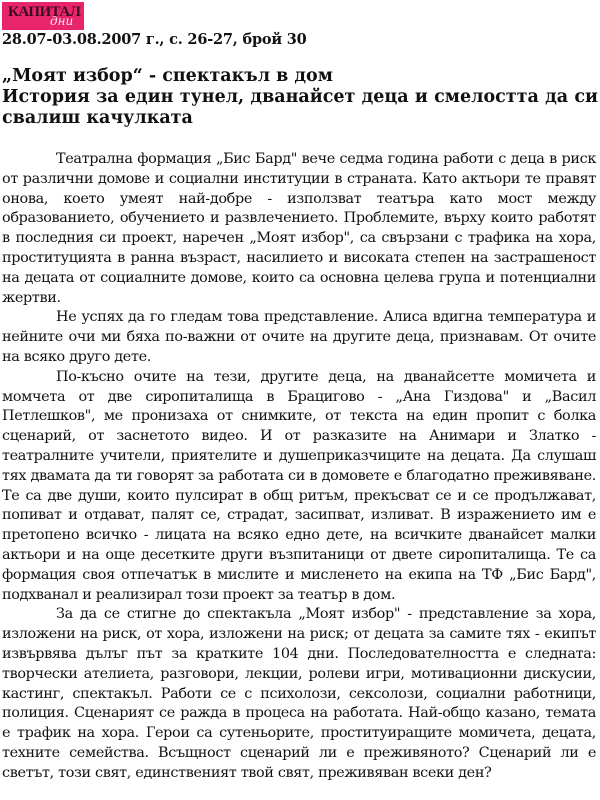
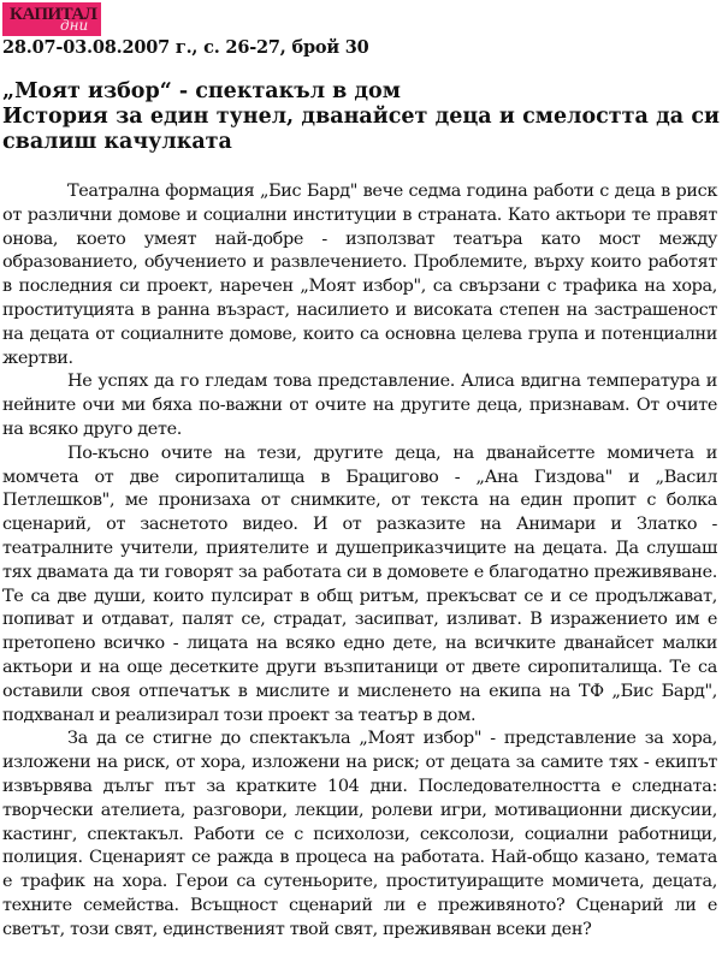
  КАПИТАЛ
  дни
  28.07-03.08.2007 г., с. 26-27, брой 30
  „Моят избор“ - спектакъл в дом
  История за един тунел, дванайсет деца и смелостта да си свалиш качулката
  Театрална формация „Бис Бард" вече седма година работи с деца в риск от различни домове и социални институции в страната. Като актьори те правят онова, което умеят най-добре - използват театъра като мост между образованието, обучението и развлечението. Проблемите, върху които работят в последния си проект, наречен „Моят избор", са свързани с трафика на хора, проституцията в ранна възраст, насилието и високата степен на застрашеност на децата от социалните домове, които са основна целева група и потенциални жертви.
  Не успях да го гледам това представление. Алиса вдигна температура и нейните очи ми бяха по-важни от очите на другите деца, признавам. От очите на всяко друго дете.
- По-късно очите на тези, другите деца, на дванайсетте момичета и момчета от две сиропиталища в Брацигово - „Ана Гиздова" и „Васил Петлешков", ме пронизаха от снимките, от текста на един пропит с болка сценарий, от заснетото видео. И от разказите на Анимари и Златко - театралните учители, приятелите и душеприказчиците на децата. Да слушаш тях двамата да ти говорят за работата си в домовете е благодатно преживяване. Те са две души, които пулсират в общ ритъм, прекъсват се и се продължават, попиват и отдават, палят се, страдат, засипват, изливат. В изражението им е претопено всичко - лицата на всяко едно дете, на всичките дванайсет малки актьори и на още десетките други възпитаници от двете сиропиталища. Те са формация своя отпечатък в мислите и мисленето на екипа на ТФ „Бис Бард", подхванал и реализирал този проект за театър в дом.
+ По-късно очите на тези, другите деца, на дванайсетте момичета и момчета от две сиропиталища в Брацигово - „Ана Гиздова" и „Васил Петлешков", ме пронизаха от снимките, от текста на един пропит с болка сценарий, от заснетото видео. И от разказите на Анимари и Златко - театралните учители, приятелите и душеприказчиците на децата. Да слушаш тях двамата да ти говорят за работата си в домовете е благодатно преживяване. Те са две души, които пулсират в общ ритъм, прекъсват се и се продължават, попиват и отдават, палят се, страдат, засипват, изливат. В изражението им е претопено всичко - лицата на всяко едно дете, на всичките дванайсет малки актьори и на още десетките други възпитаници от двете сиропиталища. Те са оставили своя отпечатък в мислите и мисленето на екипа на ТФ „Бис Бард", подхванал и реализирал този проект за театър в дом.
  За да се стигне до спектакъла „Моят избор" - представление за хора, изложени на риск, от хора, изложени на риск; от децата за самите тях - екипът извървява дълъг път за кратките 104 дни. Последователността е следната: творчески ателиета, разговори, лекции, ролеви игри, мотивационни дискусии, кастинг, спектакъл. Работи се с психолози, сексолози, социални работници, полиция. Сценарият се ражда в процеса на работата. Най-общо казано, темата е трафик на хора. Герои са сутеньорите, проституиращите момичета, децата, техните семейства. Всъщност сценарий ли е преживяното? Сценарий ли е светът, този свят, единственият твой свят, преживяван всеки ден?
